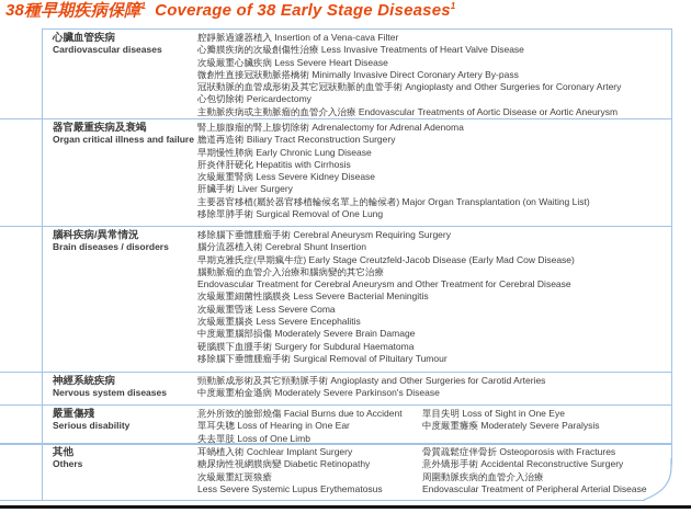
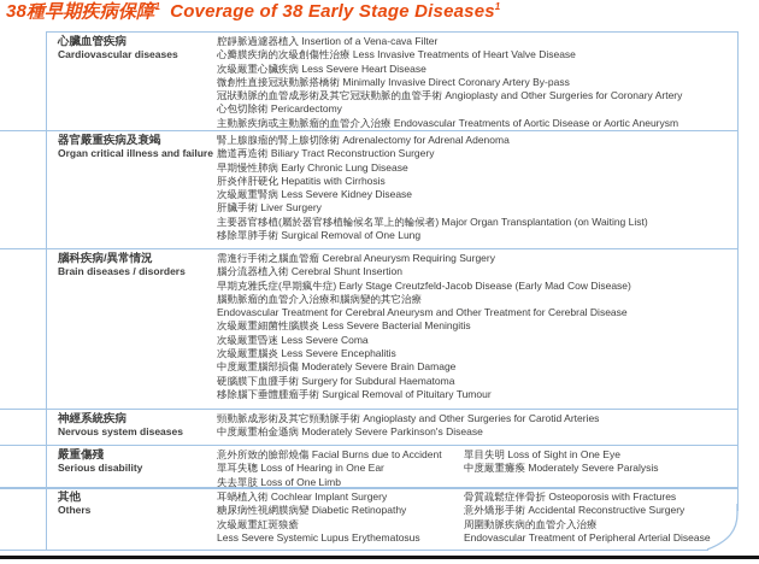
  38種早期疾病保障1 Coverage of 38 Early Stage Diseases1
  心臟血管疾病
  Cardiovascular diseases
  腔靜脈過濾器植入 Insertion of a Vena-cava Filter
  心瓣膜疾病的次級創傷性治療 Less Invasive Treatments of Heart Valve Disease
  次級嚴重心臟疾病 Less Severe Heart Disease
  微創性直接冠狀動脈搭橋術 Minimally Invasive Direct Coronary Artery By-pass
  冠狀動脈的血管成形術及其它冠狀動脈的血管手術 Angioplasty and Other Surgeries for Coronary Artery
  心包切除術 Pericardectomy
  主動脈疾病或主動脈瘤的血管介入治療 Endovascular Treatments of Aortic Disease or Aortic Aneurysm
  器官嚴重疾病及衰竭
  Organ critical illness and failure
  腎上腺腺瘤的腎上腺切除術 Adrenalectomy for Adrenal Adenoma
  膽道再造術 Biliary Tract Reconstruction Surgery
  早期慢性肺病 Early Chronic Lung Disease
  肝炎伴肝硬化 Hepatitis with Cirrhosis
  次級嚴重腎病 Less Severe Kidney Disease
  肝臟手術 Liver Surgery
  主要器官移植(屬於器官移植輪候名單上的輪候者) Major Organ Transplantation (on Waiting List)
  移除單肺手術 Surgical Removal of One Lung
  腦科疾病/異常情況
  Brain diseases / disorders
- 移除腦下垂體腫瘤手術 Cerebral Aneurysm Requiring Surgery
+ 需進行手術之腦血管瘤 Cerebral Aneurysm Requiring Surgery
  腦分流器植入術 Cerebral Shunt Insertion
  早期克雅氏症(早期瘋牛症) Early Stage Creutzfeld-Jacob Disease (Early Mad Cow Disease)
  腦動脈瘤的血管介入治療和腦病變的其它治療
  Endovascular Treatment for Cerebral Aneurysm and Other Treatment for Cerebral Disease
  次級嚴重細菌性腦膜炎 Less Severe Bacterial Meningitis
  次級嚴重昏迷 Less Severe Coma
  次級嚴重腦炎 Less Severe Encephalitis
  中度嚴重腦部損傷 Moderately Severe Brain Damage
  硬腦膜下血腫手術 Surgery for Subdural Haematoma
  移除腦下垂體腫瘤手術 Surgical Removal of Pituitary Tumour
  神經系統疾病
  Nervous system diseases
  頸動脈成形術及其它頸動脈手術 Angioplasty and Other Surgeries for Carotid Arteries
  中度嚴重柏金遜病 Moderately Severe Parkinson's Disease
  嚴重傷殘
  Serious disability
  意外所致的臉部燒傷 Facial Burns due to Accident
  單耳失聰 Loss of Hearing in One Ear
  失去單肢 Loss of One Limb
  單目失明 Loss of Sight in One Eye
  中度嚴重癱瘓 Moderately Severe Paralysis
  其他
  Others
  耳蝸植入術 Cochlear Implant Surgery
  糖尿病性視網膜病變 Diabetic Retinopathy
  次級嚴重紅斑狼瘡
  Less Severe Systemic Lupus Erythematosus
  骨質疏鬆症伴骨折 Osteoporosis with Fractures
  意外矯形手術 Accidental Reconstructive Surgery
  周圍動脈疾病的血管介入治療
  Endovascular Treatment of Peripheral Arterial Disease
